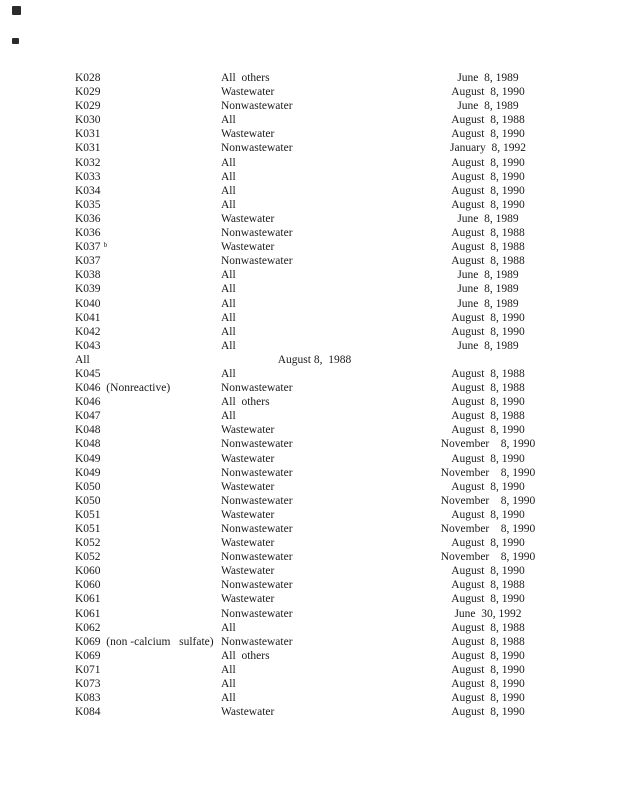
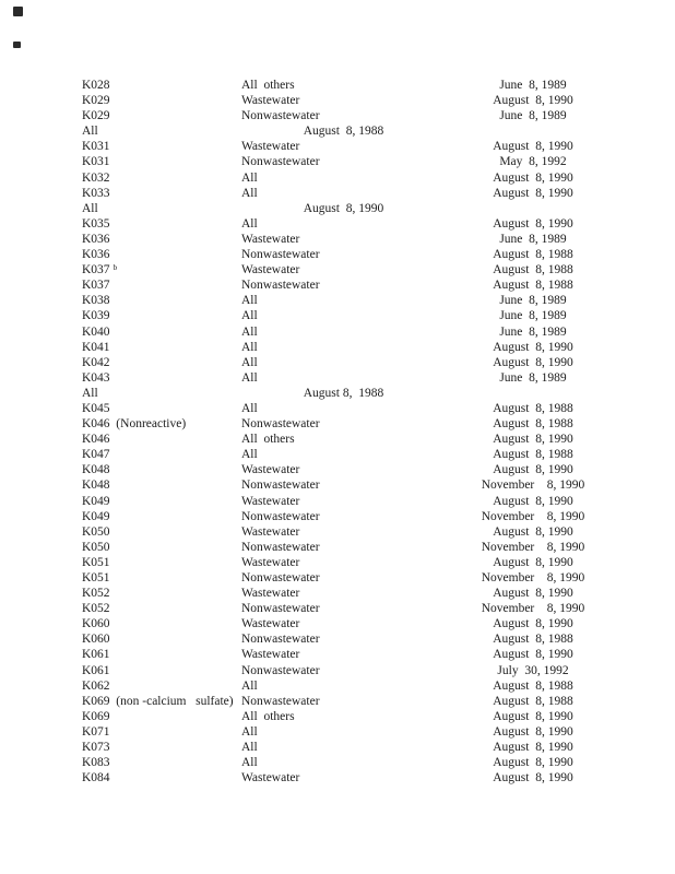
  K028
  All others
  June 8, 1989
  K029
  Wastewater
  August 8, 1990
  K029
  Nonwastewater
  June 8, 1989
- K030
  All
  August 8, 1988
  K031
  Wastewater
  August 8, 1990
  K031
  Nonwastewater
- January 8, 1992
+ May 8, 1992
  K032
  All
  August 8, 1990
  K033
  All
  August 8, 1990
- K034
  All
  August 8, 1990
  K035
  All
  August 8, 1990
  K036
  Wastewater
  June 8, 1989
  K036
  Nonwastewater
  August 8, 1988
  K037 b
  Wastewater
  August 8, 1988
  K037
  Nonwastewater
  August 8, 1988
  K038
  All
  June 8, 1989
  K039
  All
  June 8, 1989
  K040
  All
  June 8, 1989
  K041
  All
  August 8, 1990
  K042
  All
  August 8, 1990
  K043
  All
  June 8, 1989
  All
  August 8, 1988
  K045
  All
  August 8, 1988
  K046 (Nonreactive)
  Nonwastewater
  August 8, 1988
  K046
  All others
  August 8, 1990
  K047
  All
  August 8, 1988
  K048
  Wastewater
  August 8, 1990
  K048
  Nonwastewater
  November 8, 1990
  K049
  Wastewater
  August 8, 1990
  K049
  Nonwastewater
  November 8, 1990
  K050
  Wastewater
  August 8, 1990
  K050
  Nonwastewater
  November 8, 1990
  K051
  Wastewater
  August 8, 1990
  K051
  Nonwastewater
  November 8, 1990
  K052
  Wastewater
  August 8, 1990
  K052
  Nonwastewater
  November 8, 1990
  K060
  Wastewater
  August 8, 1990
  K060
  Nonwastewater
  August 8, 1988
  K061
  Wastewater
  August 8, 1990
  K061
  Nonwastewater
- June 30, 1992
+ July 30, 1992
  K062
  All
  August 8, 1988
  K069 (non -calcium sulfate)
  Nonwastewater
  August 8, 1988
  K069
  All others
  August 8, 1990
  K071
  All
  August 8, 1990
  K073
  All
  August 8, 1990
  K083
  All
  August 8, 1990
  K084
  Wastewater
  August 8, 1990
